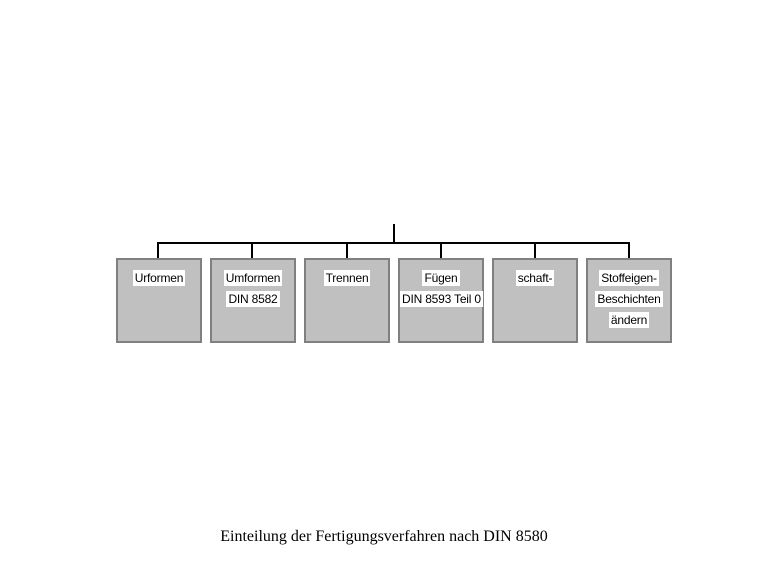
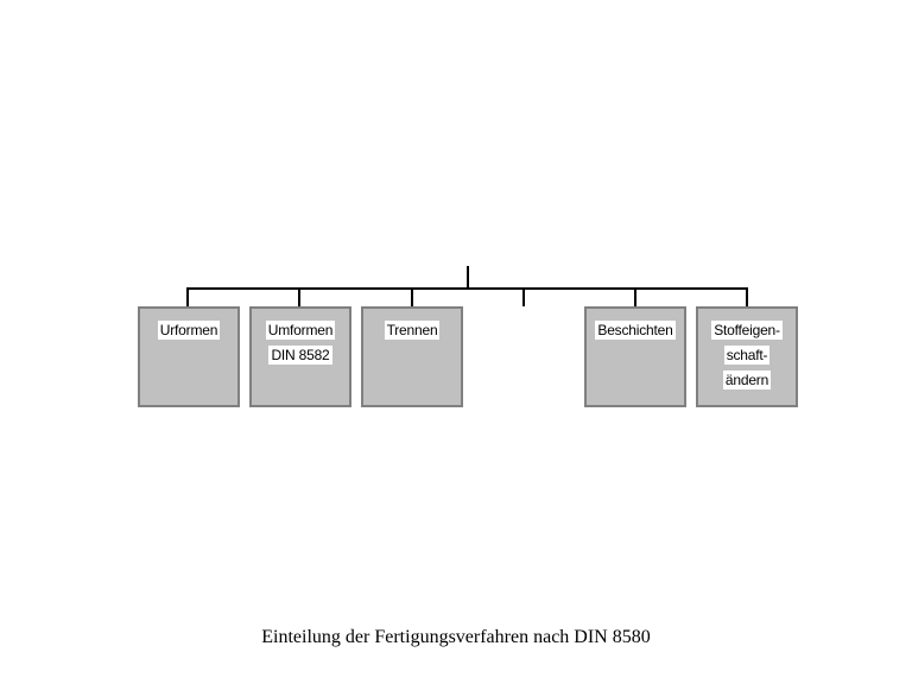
  Urformen
  Umformen
  DIN 8582
  Trennen
- Fügen
- DIN 8593 Teil 0
- schaft-
+ Beschichten
  Stoffeigen-
- Beschichten
+ schaft-
  ändern
  Einteilung der Fertigungsverfahren nach DIN 8580
